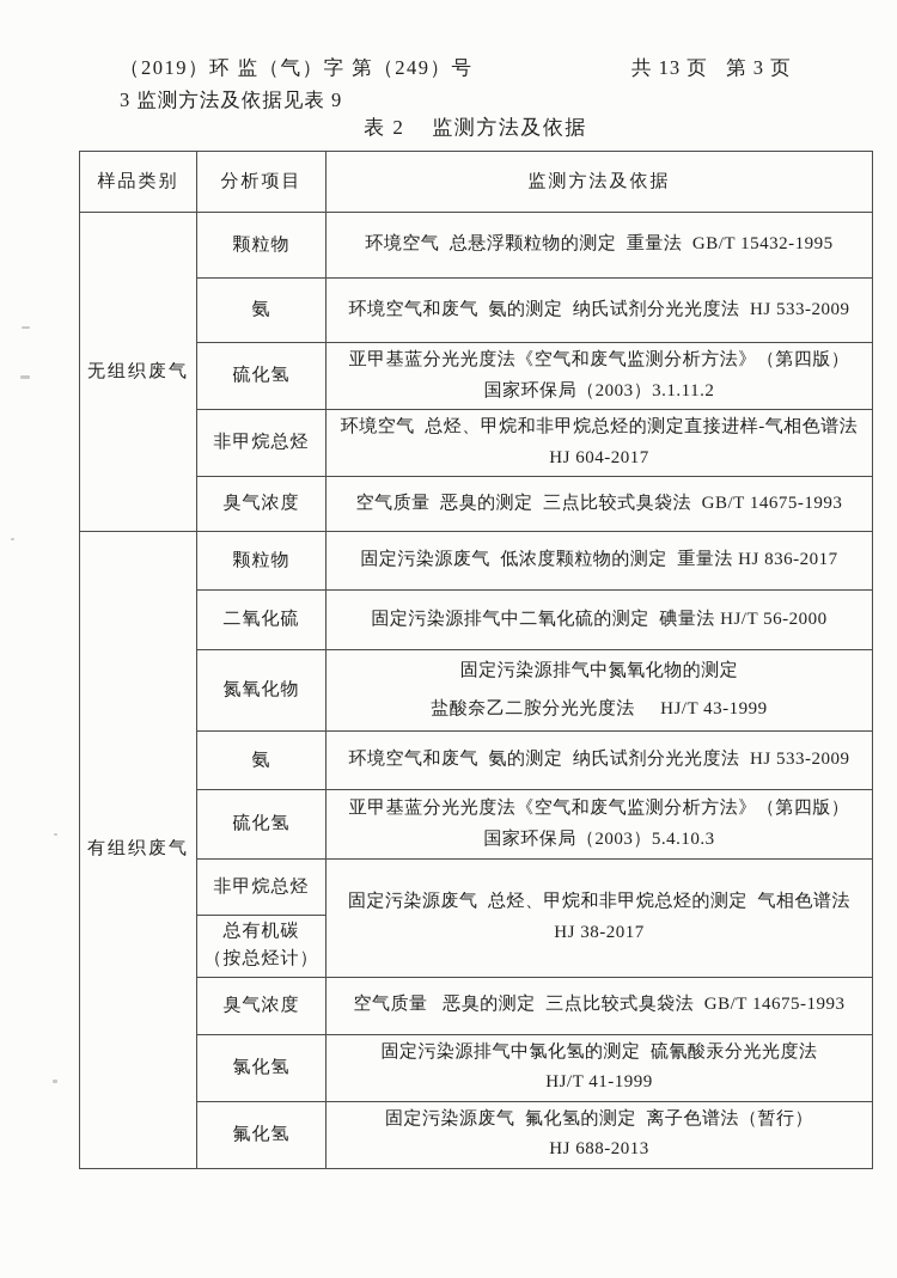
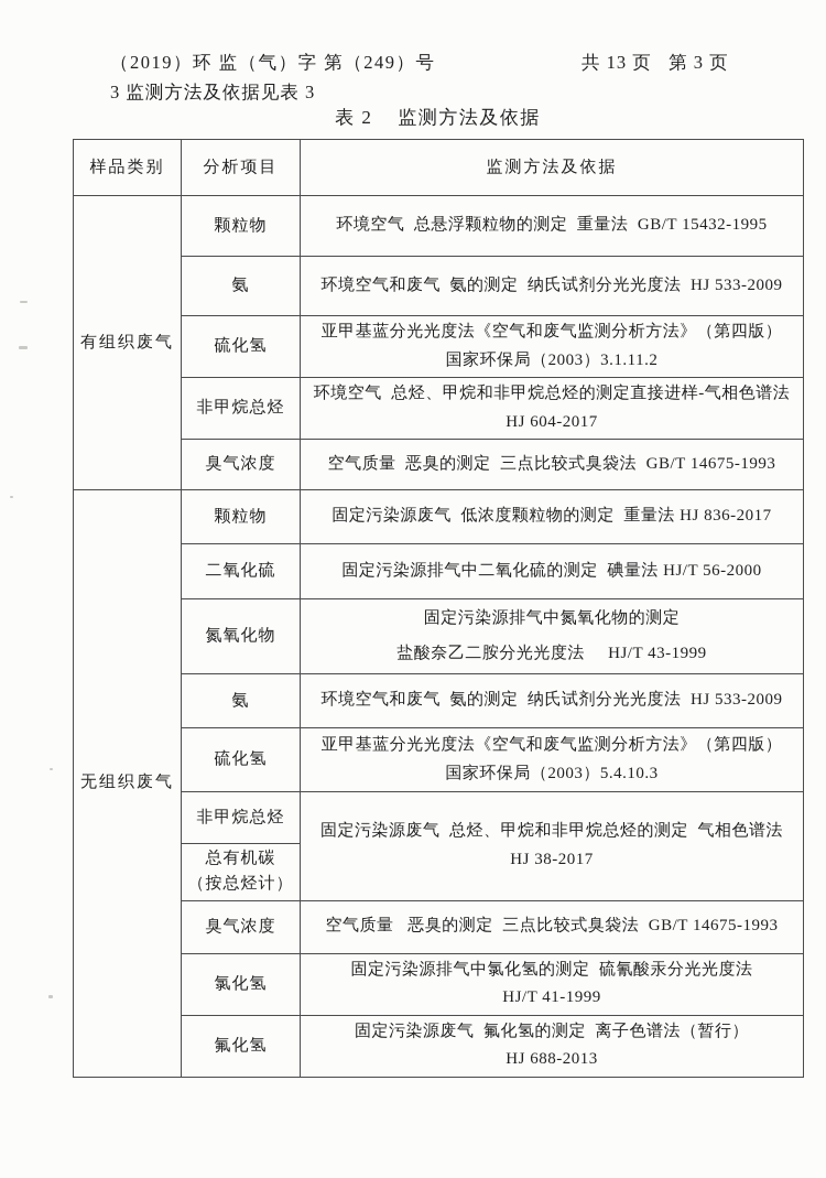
  （2019）环 监（气）字 第（249）号
  共 13 页 第 3 页
- 3 监测方法及依据见表 9
+ 3 监测方法及依据见表 3
  表 2 监测方法及依据
  样品类别	分析项目	监测方法及依据
- 无组织废气	颗粒物	环境空气 总悬浮颗粒物的测定 重量法 GB/T 15432-1995
+ 有组织废气	颗粒物	环境空气 总悬浮颗粒物的测定 重量法 GB/T 15432-1995
  氨	环境空气和废气 氨的测定 纳氏试剂分光光度法 HJ 533-2009
  硫化氢	亚甲基蓝分光光度法《空气和废气监测分析方法》（第四版） 国家环保局（2003）3.1.11.2
  非甲烷总烃	环境空气 总烃、甲烷和非甲烷总烃的测定直接进样-气相色谱法 HJ 604-2017
  臭气浓度	空气质量 恶臭的测定 三点比较式臭袋法 GB/T 14675-1993
- 有组织废气	颗粒物	固定污染源废气 低浓度颗粒物的测定 重量法 HJ 836-2017
+ 无组织废气	颗粒物	固定污染源废气 低浓度颗粒物的测定 重量法 HJ 836-2017
  二氧化硫	固定污染源排气中二氧化硫的测定 碘量法 HJ/T 56-2000
  氮氧化物	固定污染源排气中氮氧化物的测定 盐酸奈乙二胺分光光度法 HJ/T 43-1999
  氨	环境空气和废气 氨的测定 纳氏试剂分光光度法 HJ 533-2009
  硫化氢	亚甲基蓝分光光度法《空气和废气监测分析方法》（第四版） 国家环保局（2003）5.4.10.3
  非甲烷总烃	固定污染源废气 总烃、甲烷和非甲烷总烃的测定 气相色谱法 HJ 38-2017
  总有机碳 （按总烃计）
  臭气浓度	空气质量 恶臭的测定 三点比较式臭袋法 GB/T 14675-1993
  氯化氢	固定污染源排气中氯化氢的测定 硫氰酸汞分光光度法 HJ/T 41-1999
  氟化氢	固定污染源废气 氟化氢的测定 离子色谱法（暂行） HJ 688-2013
